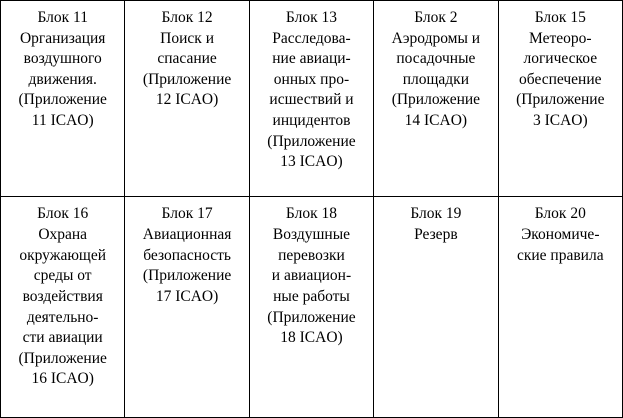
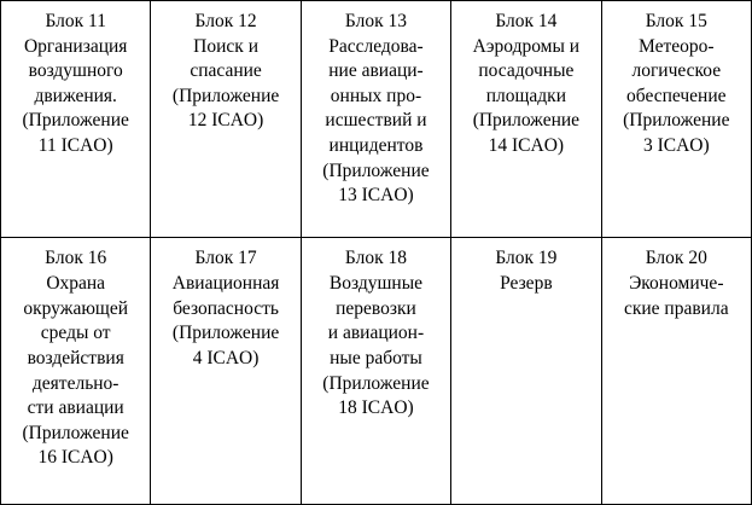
- Блок 11 Организация воздушного движения. (Приложение 11 ICAO)	Блок 12 Поиск и спасание (Приложение 12 ICAO)	Блок 13 Расследова- ние авиаци- онных про- исшествий и инцидентов (Приложение 13 ICAO)	Блок 2 Аэродромы и посадочные площадки (Приложение 14 ICAO)	Блок 15 Метеоро- логическое обеспечение (Приложение 3 ICAO)
+ Блок 11 Организация воздушного движения. (Приложение 11 ICAO)	Блок 12 Поиск и спасание (Приложение 12 ICAO)	Блок 13 Расследова- ние авиаци- онных про- исшествий и инцидентов (Приложение 13 ICAO)	Блок 14 Аэродромы и посадочные площадки (Приложение 14 ICAO)	Блок 15 Метеоро- логическое обеспечение (Приложение 3 ICAO)
- Блок 16 Охрана окружающей среды от воздействия деятельно- сти авиации (Приложение 16 ICAO)	Блок 17 Авиационная безопасность (Приложение 17 ICAO)	Блок 18 Воздушные перевозки и авиацион- ные работы (Приложение 18 ICAO)	Блок 19 Резерв	Блок 20 Экономиче- ские правила
+ Блок 16 Охрана окружающей среды от воздействия деятельно- сти авиации (Приложение 16 ICAO)	Блок 17 Авиационная безопасность (Приложение 4 ICAO)	Блок 18 Воздушные перевозки и авиацион- ные работы (Приложение 18 ICAO)	Блок 19 Резерв	Блок 20 Экономиче- ские правила
